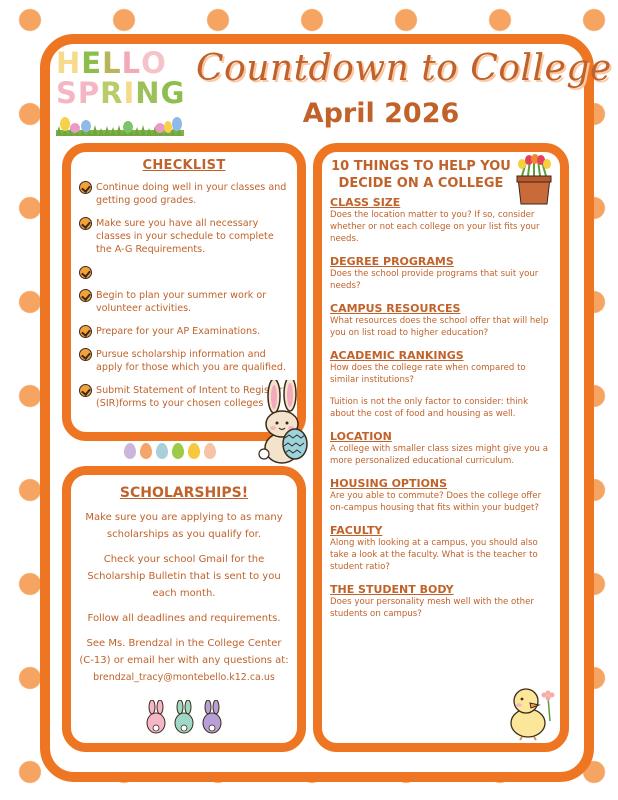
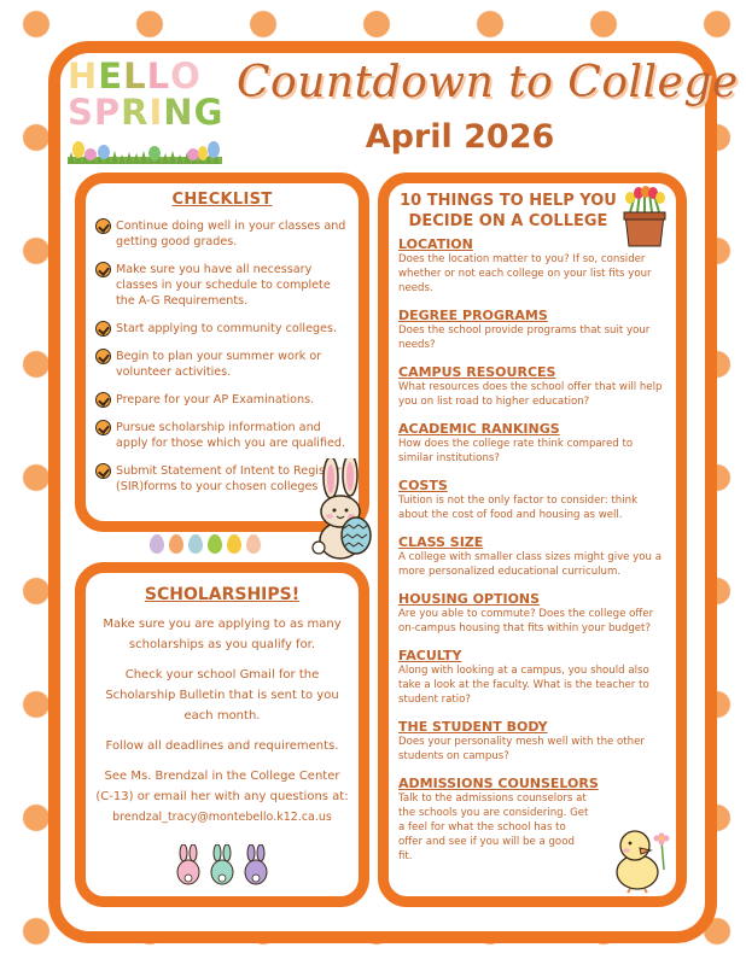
  HELLO
  SPRING
  Countdown to College
  April 2026
  CHECKLIST
  Continue doing well in your classes and getting good grades.
  Make sure you have all necessary classes in your schedule to complete the A-G Requirements.
+ Start applying to community colleges.
  Begin to plan your summer work or volunteer activities.
  Prepare for your AP Examinations.
  Pursue scholarship information and apply for those which you are qualified.
  Submit Statement of Intent to Regisr (SIR)forms to your chosen colleges
  SCHOLARSHIPS!
  Make sure you are applying to as many scholarships as you qualify for.
  Check your school Gmail for the Scholarship Bulletin that is sent to you each month.
  Follow all deadlines and requirements.
  See Ms. Brendzal in the College Center (C-13) or email her with any questions at:
  brendzal_tracy@montebello.k12.ca.us
  10 THINGS TO HELP YOU DECIDE ON A COLLEGE
- CLASS SIZE
+ LOCATION
  Does the location matter to you? If so, consider whether or not each college on your list fits your needs.
  DEGREE PROGRAMS
  Does the school provide programs that suit your needs?
  CAMPUS RESOURCES
  What resources does the school offer that will help you on list road to higher education?
  ACADEMIC RANKINGS
- How does the college rate when compared to similar institutions?
+ How does the college rate think compared to similar institutions?
+ COSTS
  Tuition is not the only factor to consider: think about the cost of food and housing as well.
- LOCATION
+ CLASS SIZE
  A college with smaller class sizes might give you a more personalized educational curriculum.
  HOUSING OPTIONS
  Are you able to commute? Does the college offer on-campus housing that fits within your budget?
  FACULTY
  Along with looking at a campus, you should also take a look at the faculty. What is the teacher to student ratio?
  THE STUDENT BODY
  Does your personality mesh well with the other students on campus?
+ ADMISSIONS COUNSELORS
+ Talk to the admissions counselors at the schools you are considering. Get a feel for what the school has to offer and see if you will be a good fit.
